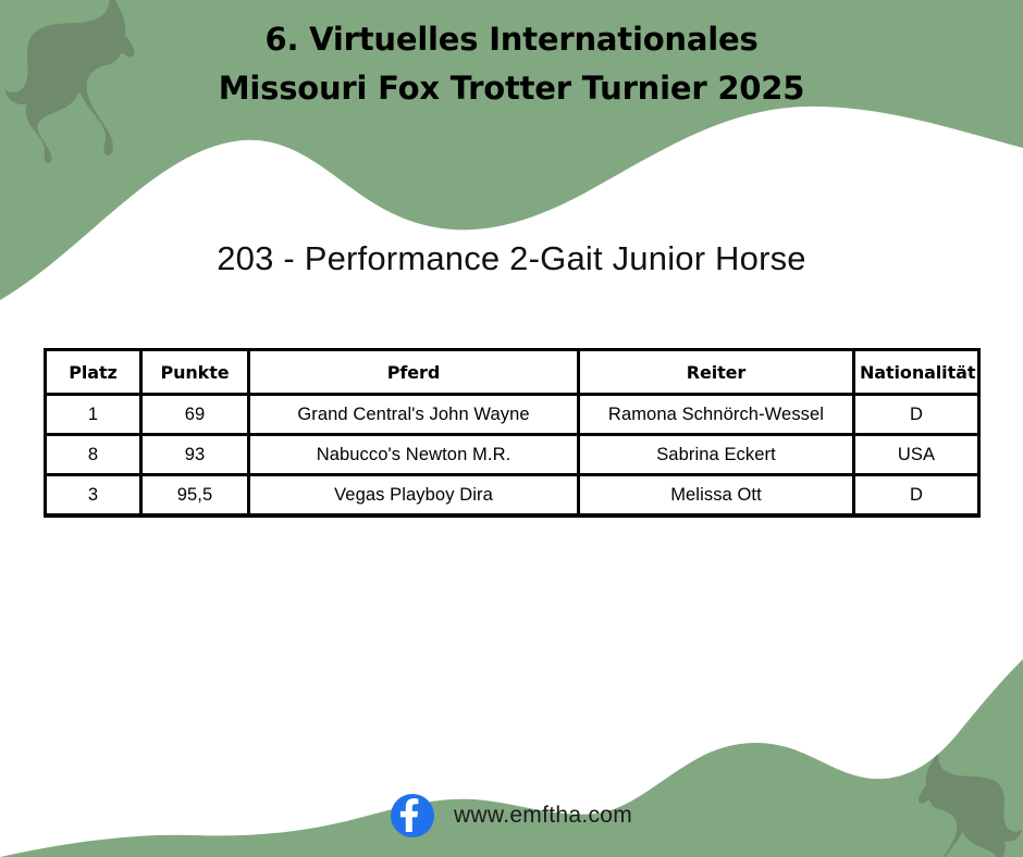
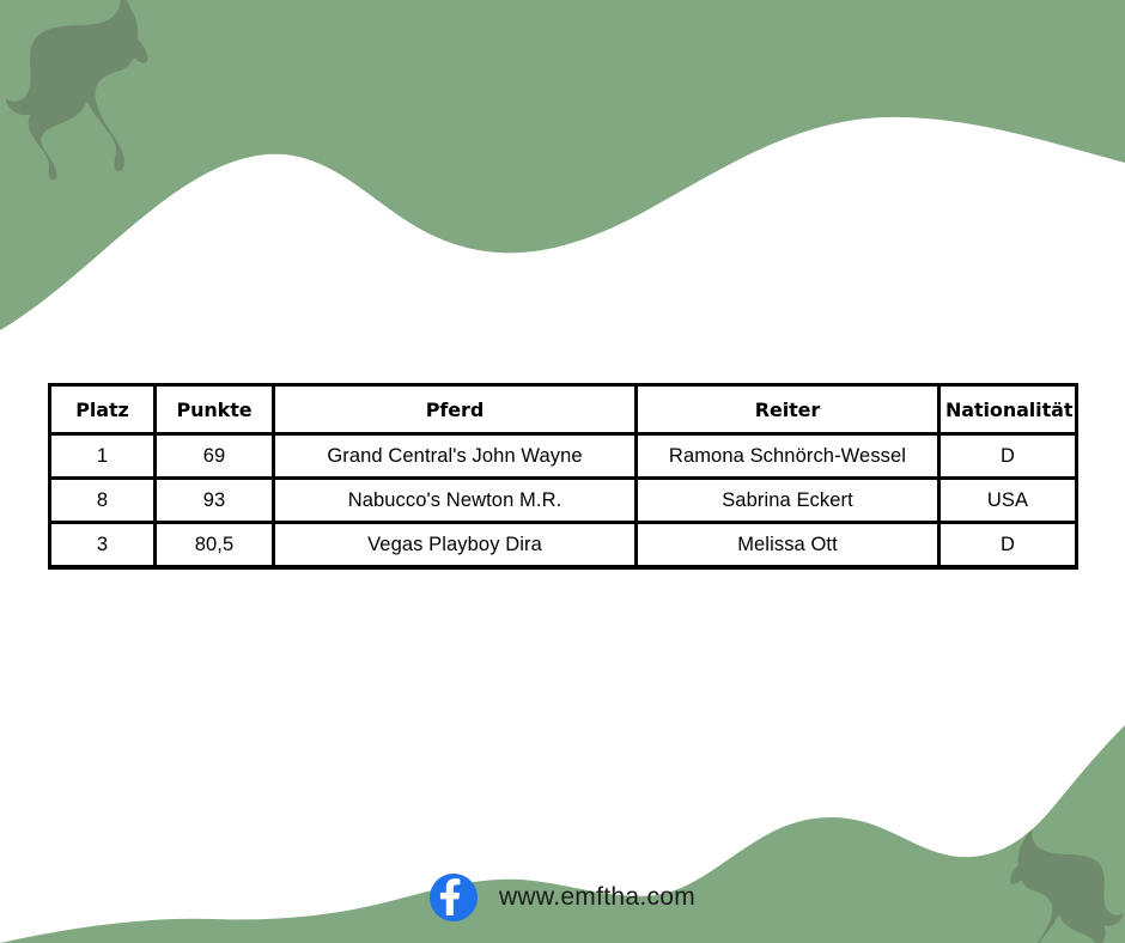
- 6. Virtuelles Internationales
- Missouri Fox Trotter Turnier 2025
- 203 - Performance 2-Gait Junior Horse
  Platz	Punkte	Pferd	Reiter	Nationalität
  1	69	Grand Central's John Wayne	Ramona Schnörch-Wessel	D
  8	93	Nabucco's Newton M.R.	Sabrina Eckert	USA
- 3	95,5	Vegas Playboy Dira	Melissa Ott	D
+ 3	80,5	Vegas Playboy Dira	Melissa Ott	D
  www.emftha.com
